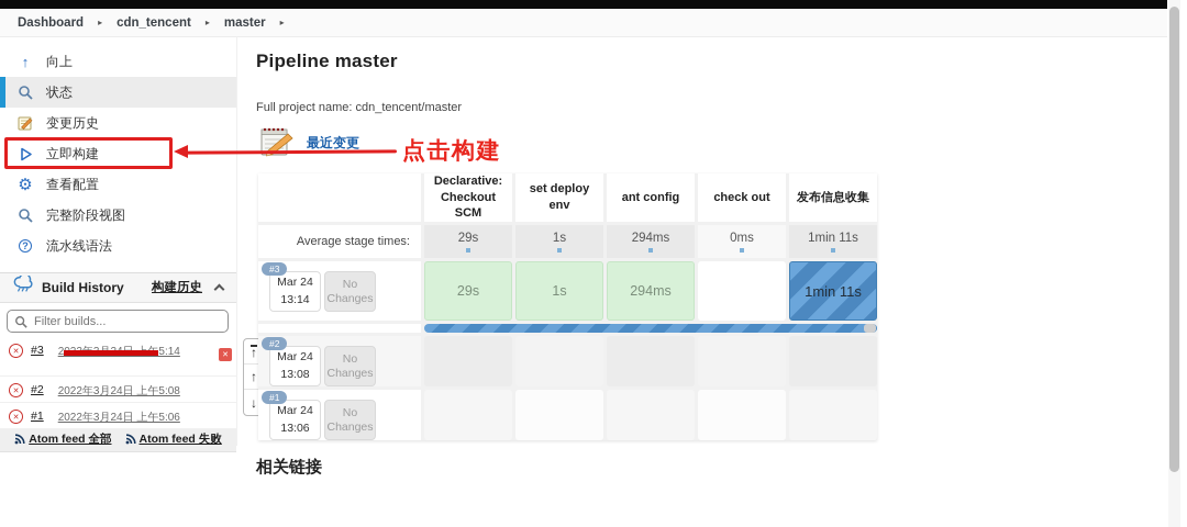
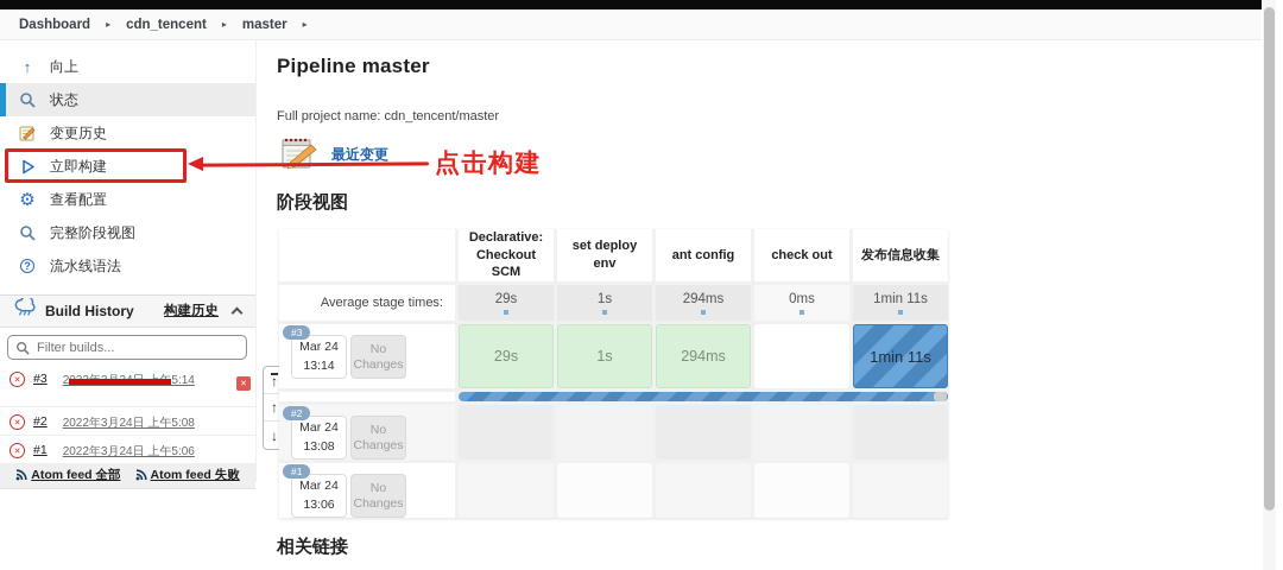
  Dashboard
  ▸
  cdn_tencent
  ▸
  master
  ▸
  ↑
  向上
  状态
  变更历史
  立即构建
  ⚙
  查看配置
  完整阶段视图
  ?
  流水线语法
  Build History
  构建历史
  Filter builds...
  #3
  #2
  2022年3月24日 上午5:08
  #1
  2022年3月24日 上午5:06
  Atom feed 全部
  Atom feed 失败
  ↑
  ↑
  ↓
  Pipeline master
  Full project name: cdn_tencent/master
  最近变更
+ 阶段视图
  Declarative: Checkout SCM
  set deploy env
  ant config
  check out
  发布信息收集
  Average stage times:
  29s
  1s
  294ms
  0ms
  1min 11s
  #3
  Mar 24
  13:14
  No
  Changes
  29s
  1s
  294ms
  1min 11s
  #2
  Mar 24
  13:08
  No
  Changes
  #1
  Mar 24
  13:06
  No
  Changes
  相关链接
  点击构建
